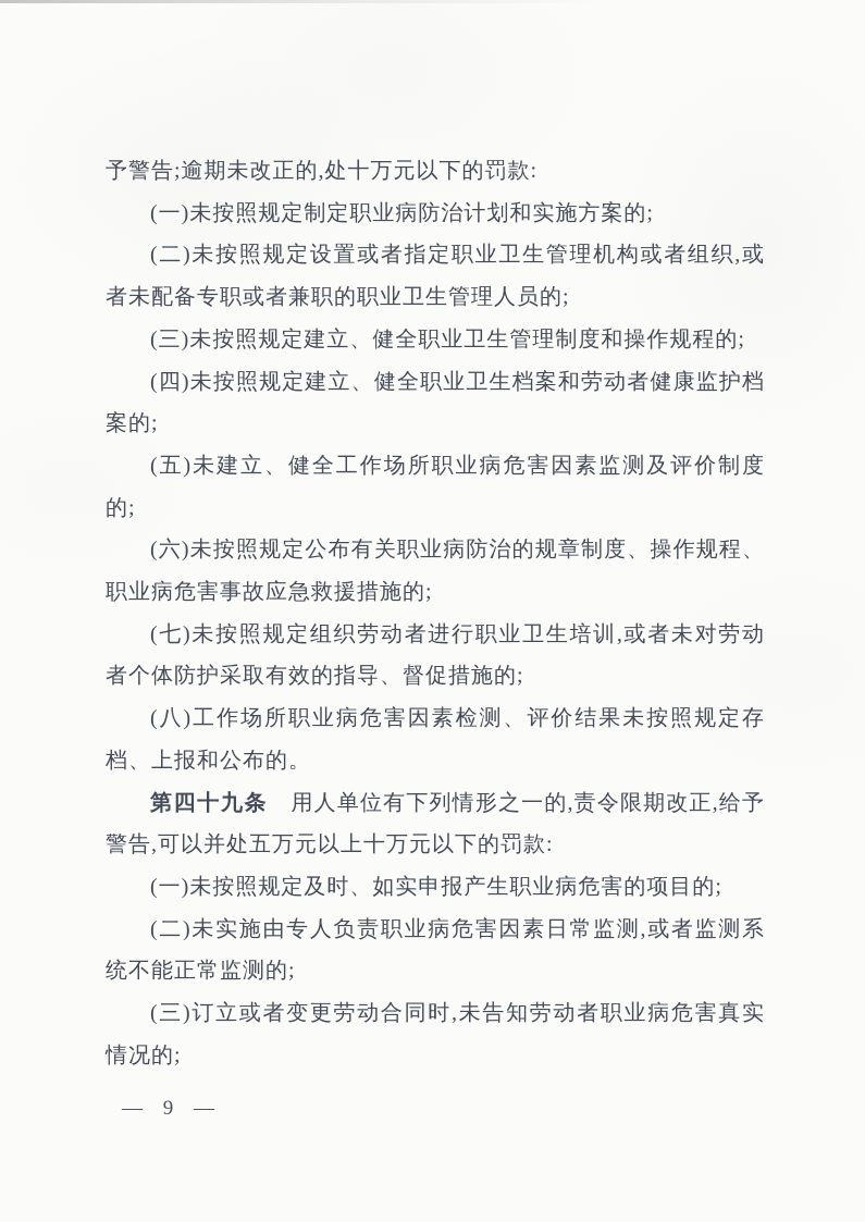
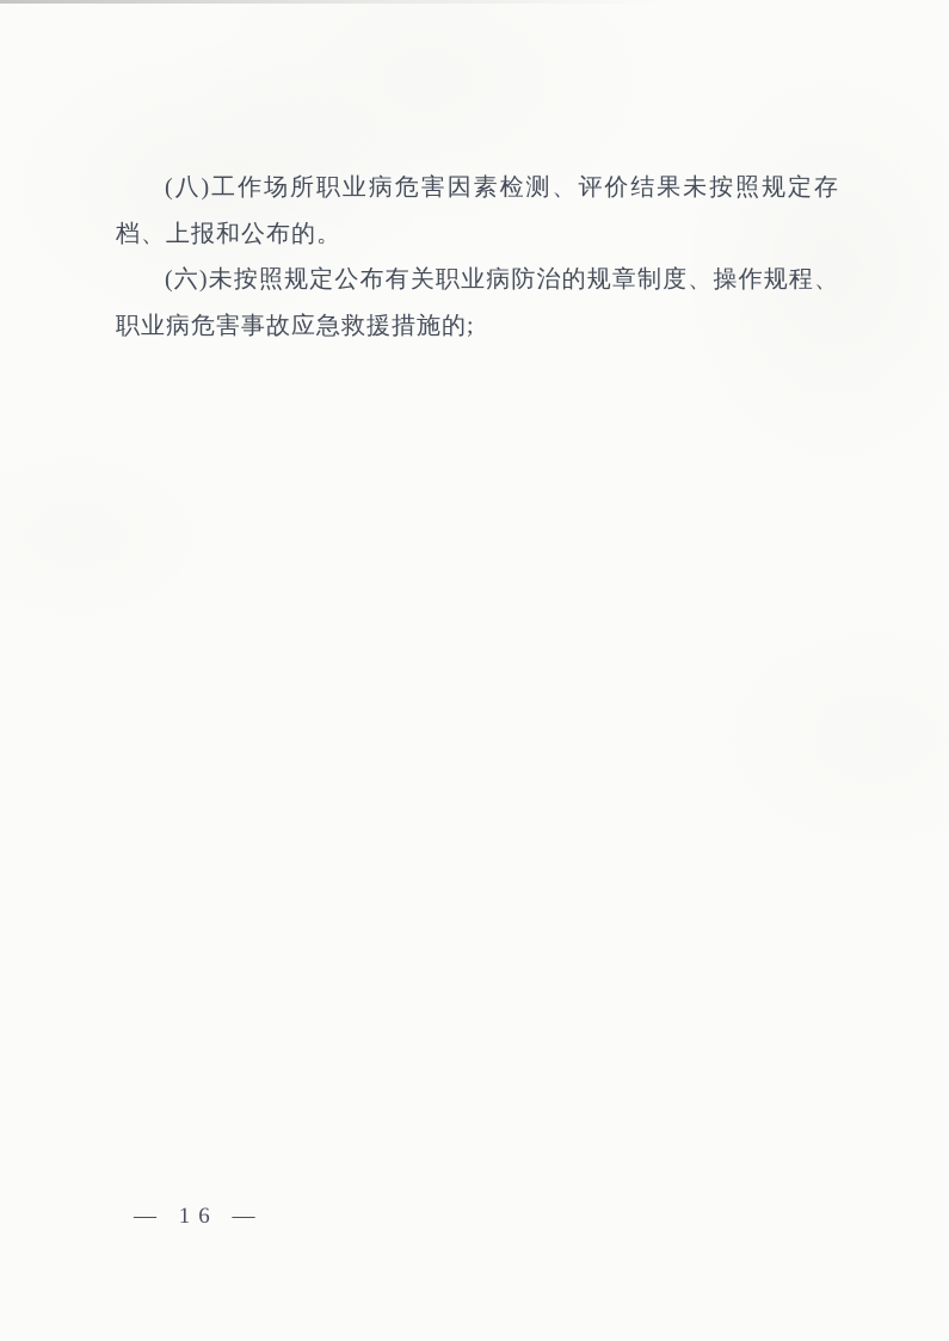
- 予警告;逾期未改正的,处十万元以下的罚款:
- (一)未按照规定制定职业病防治计划和实施方案的;
- (二)未按照规定设置或者指定职业卫生管理机构或者组织,或者未配备专职或者兼职的职业卫生管理人员的;
- (三)未按照规定建立、健全职业卫生管理制度和操作规程的;
- (四)未按照规定建立、健全职业卫生档案和劳动者健康监护档案的;
- (五)未建立、健全工作场所职业病危害因素监测及评价制度的;
- (六)未按照规定公布有关职业病防治的规章制度、操作规程、职业病危害事故应急救援措施的;
+ (八)工作场所职业病危害因素检测、评价结果未按照规定存档、上报和公布的。
- (七)未按照规定组织劳动者进行职业卫生培训,或者未对劳动者个体防护采取有效的指导、督促措施的;
- (八)工作场所职业病危害因素检测、评价结果未按照规定存档、上报和公布的。
+ (六)未按照规定公布有关职业病防治的规章制度、操作规程、职业病危害事故应急救援措施的;
- 第四十九条 用人单位有下列情形之一的,责令限期改正,给予警告,可以并处五万元以上十万元以下的罚款:
- (一)未按照规定及时、如实申报产生职业病危害的项目的;
- (二)未实施由专人负责职业病危害因素日常监测,或者监测系统不能正常监测的;
- (三)订立或者变更劳动合同时,未告知劳动者职业病危害真实情况的;
- — 9 —
+ — 16 —
